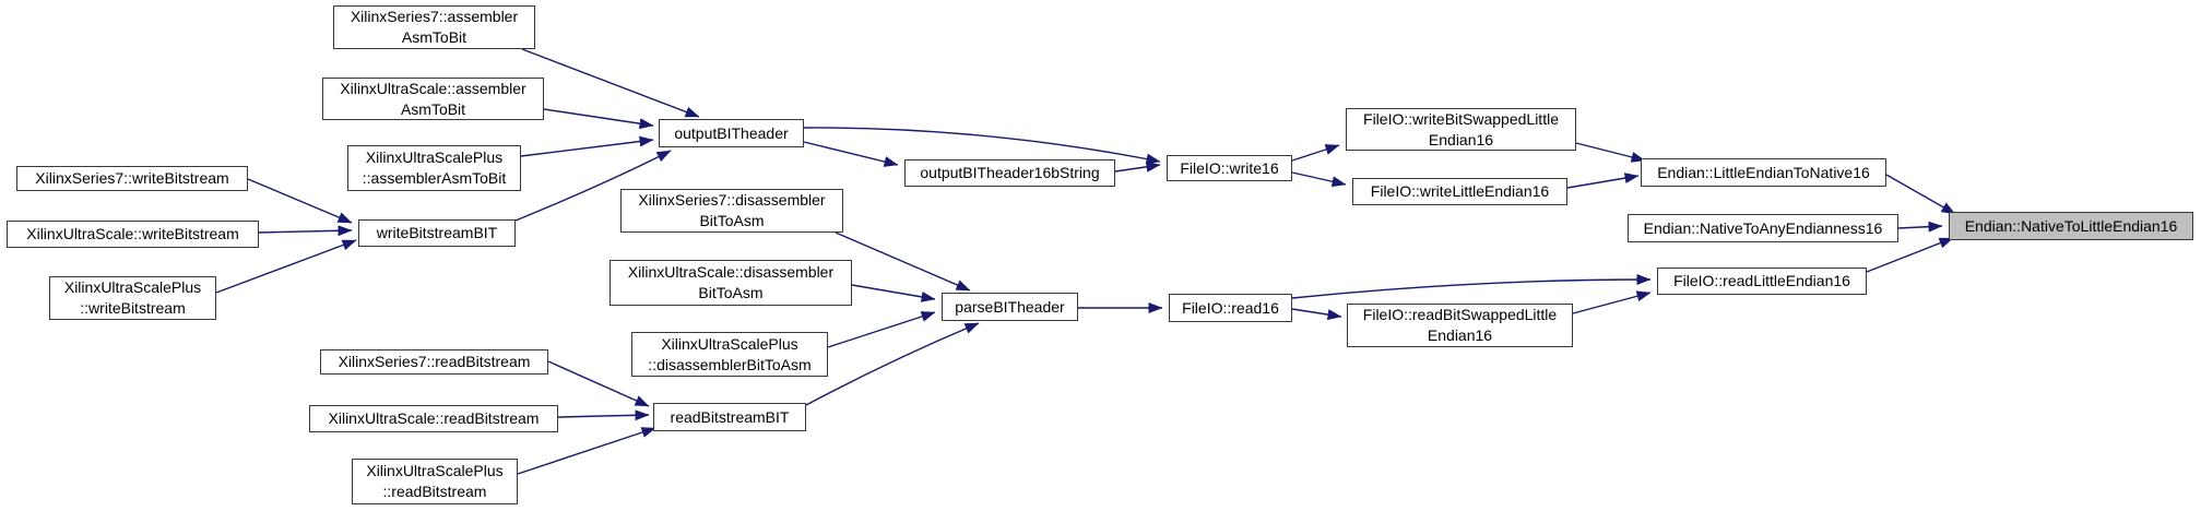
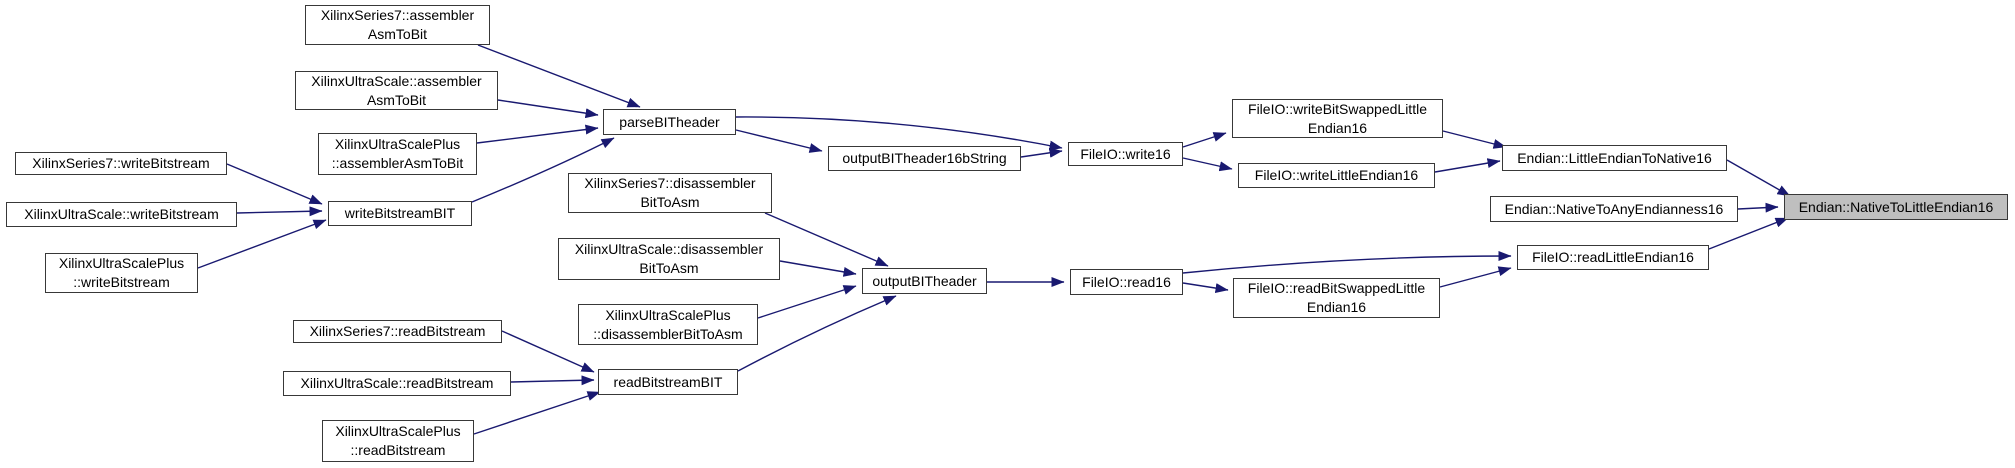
  XilinxSeries7::assembler
  AsmToBit
  XilinxUltraScale::assembler
  AsmToBit
  XilinxUltraScalePlus
  ::assemblerAsmToBit
  XilinxSeries7::writeBitstream
  XilinxUltraScale::writeBitstream
  XilinxUltraScalePlus
  ::writeBitstream
  writeBitstreamBIT
- outputBITheader
+ parseBITheader
  outputBITheader16bString
  XilinxSeries7::disassembler
  BitToAsm
  XilinxUltraScale::disassembler
  BitToAsm
  XilinxUltraScalePlus
  ::disassemblerBitToAsm
- parseBITheader
+ outputBITheader
  XilinxSeries7::readBitstream
  XilinxUltraScale::readBitstream
  readBitstreamBIT
  XilinxUltraScalePlus
  ::readBitstream
  FileIO::write16
  FileIO::writeBitSwappedLittle
  Endian16
  FileIO::writeLittleEndian16
  Endian::LittleEndianToNative16
  Endian::NativeToAnyEndianness16
  Endian::NativeToLittleEndian16
  FileIO::readLittleEndian16
  FileIO::read16
  FileIO::readBitSwappedLittle
  Endian16
